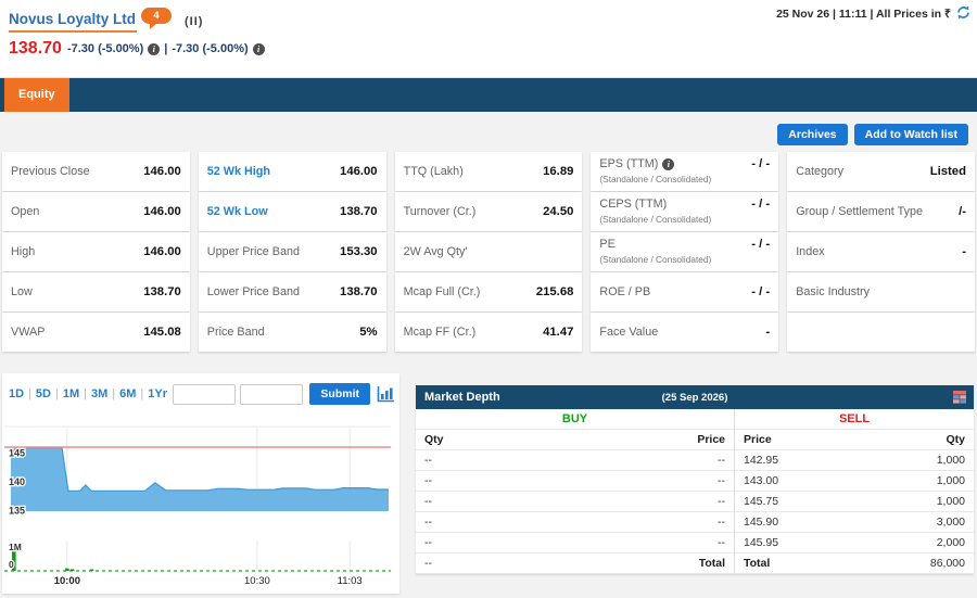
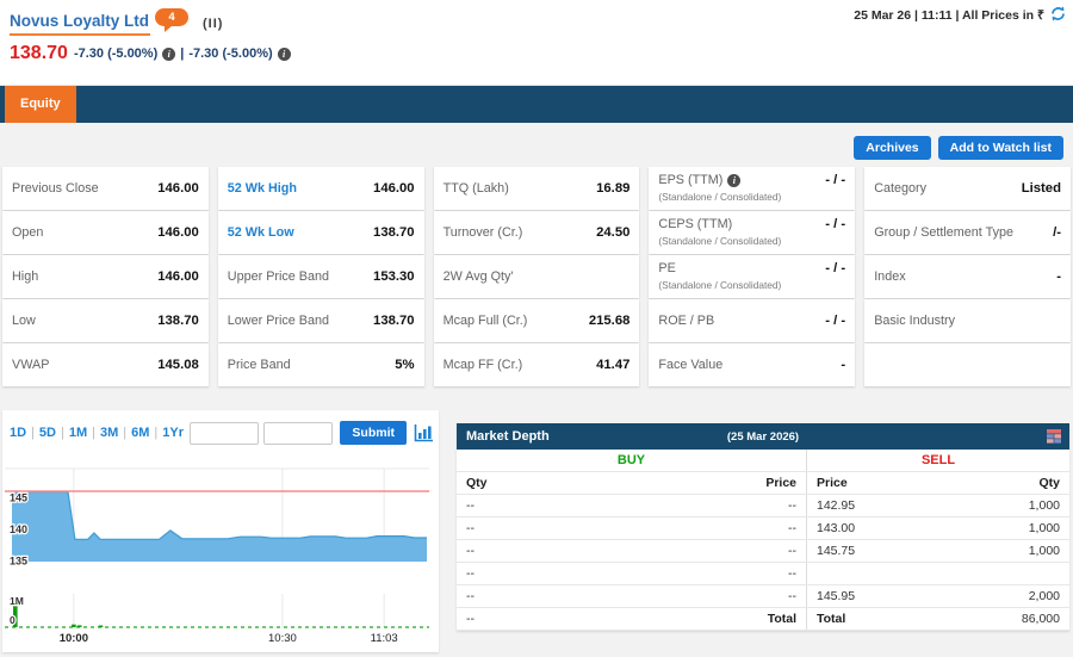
  Novus Loyalty Ltd
  4
  (II)
- 25 Nov 26 | 11:11 | All Prices in ₹
+ 25 Mar 26 | 11:11 | All Prices in ₹
  138.70
  -7.30 (-5.00%)
  i
  |
  -7.30 (-5.00%)
  i
  Equity
  Archives
  Add to Watch list
  Previous Close
  146.00
  Open
  146.00
  High
  146.00
  Low
  138.70
  VWAP
  145.08
  52 Wk High
  146.00
  52 Wk Low
  138.70
  Upper Price Band
  153.30
  Lower Price Band
  138.70
  Price Band
  5%
  TTQ (Lakh)
  16.89
  Turnover (Cr.)
  24.50
  2W Avg Qty'
  Mcap Full (Cr.)
  215.68
  Mcap FF (Cr.)
  41.47
  EPS (TTM) i
  (Standalone / Consolidated)
  - / -
  CEPS (TTM)
  (Standalone / Consolidated)
  - / -
  PE
  (Standalone / Consolidated)
  - / -
  ROE / PB
  - / -
  Face Value
  -
  Category
  Listed
  Group / Settlement Type
  /-
  Index
  -
  Basic Industry
  1D
  |
  5D
  |
  1M
  |
  3M
  |
  6M
  |
  1Yr
  Submit
  145
  140
  135
  1M
  0
  10:00
  10:30
  11:03
  Market Depth
- (25 Sep 2026)
+ (25 Mar 2026)
  BUY
  SELL
  Qty
  Price
  Price
  Qty
  --
  --
  142.95
  1,000
  --
  --
  143.00
  1,000
  --
  --
  145.75
  1,000
  --
  --
- 145.90
- 3,000
  --
  --
  145.95
  2,000
  --
  Total
  Total
  86,000
